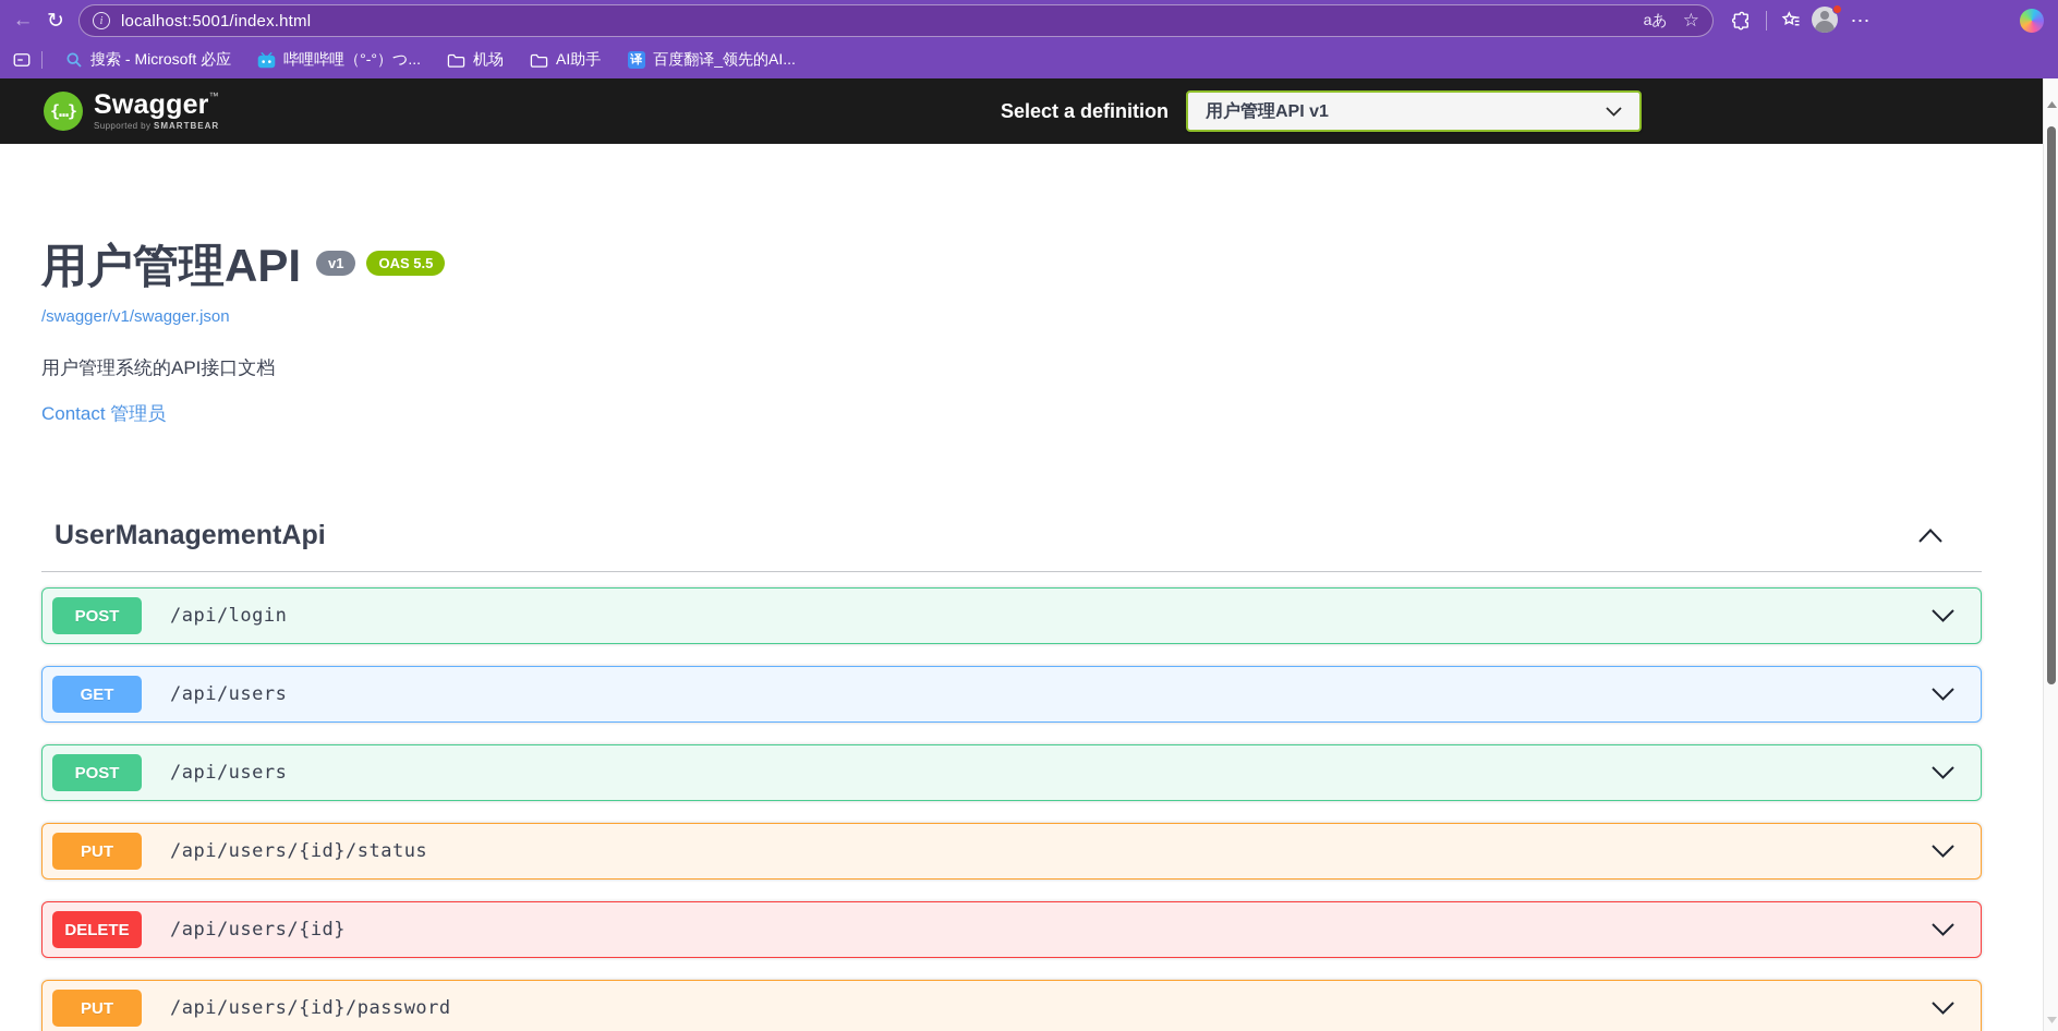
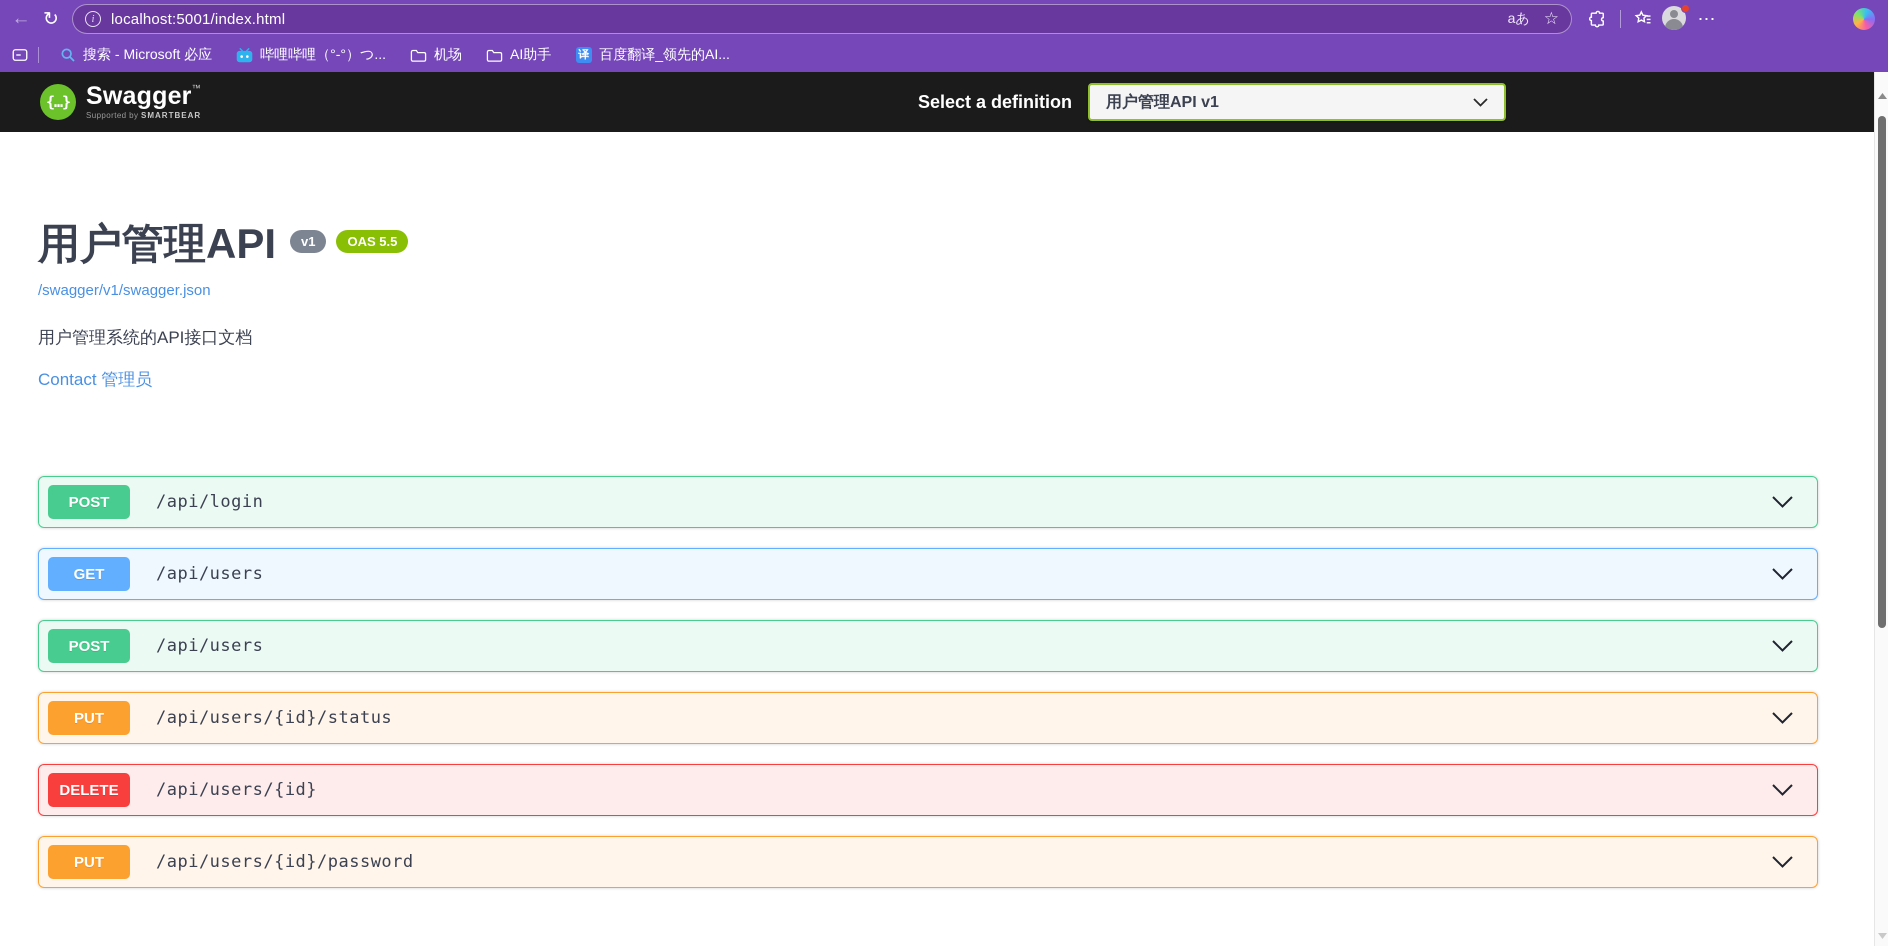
  ←
  ↻
  i
  localhost:5001/index.html
  aあ
  ☆
  ⋯
  搜索 - Microsoft 必应
  哔哩哔哩（°-°）つ...
  机场
  AI助手
  译
  百度翻译_领先的AI...
  {…}
  Swagger™
  Supported by SMARTBEAR
  Select a definition
  用户管理API v1
  用户管理API
  v1
  OAS 5.5
  /swagger/v1/swagger.json
  用户管理系统的API接口文档
  Contact 管理员
- UserManagementApi
  POST
  /api/login
  GET
  /api/users
  POST
  /api/users
  PUT
  /api/users/{id}/status
  DELETE
  /api/users/{id}
  PUT
  /api/users/{id}/password
